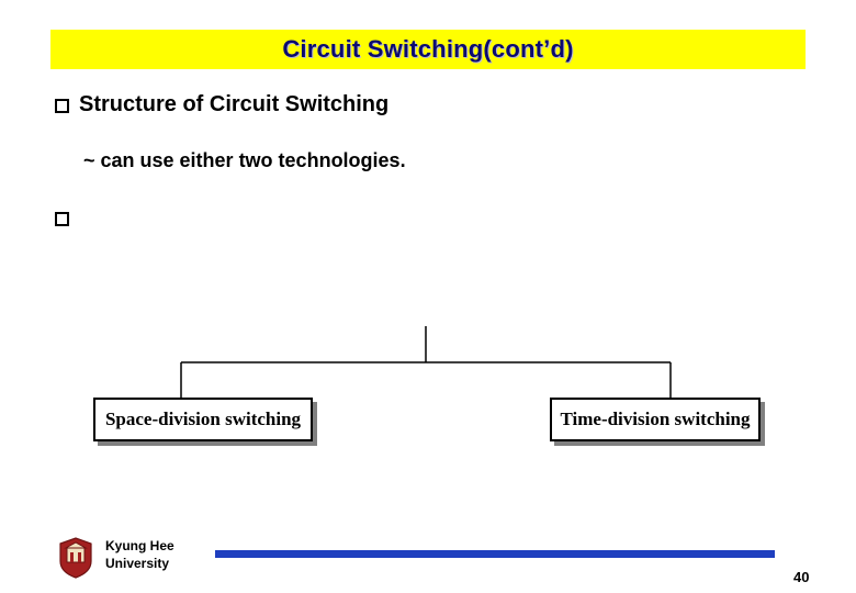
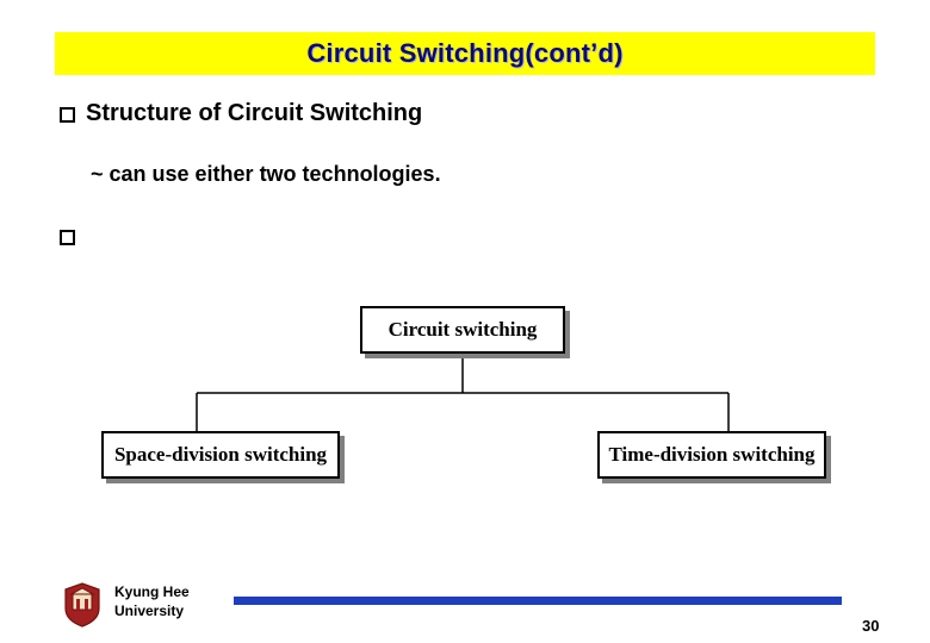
  Circuit Switching(cont’d)
  Structure of Circuit Switching
  ~ can use either two technologies.
+ Circuit switching
  Space-division switching
  Time-division switching
  Kyung Hee
  University
- 40
+ 30
